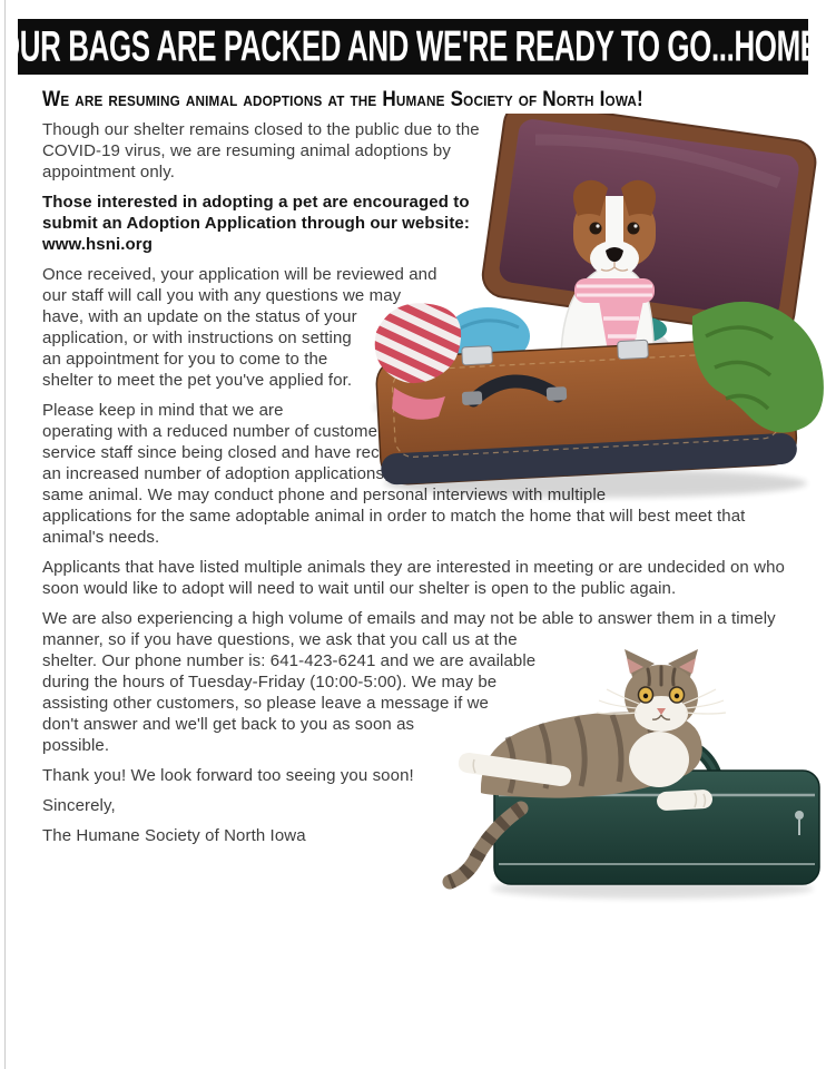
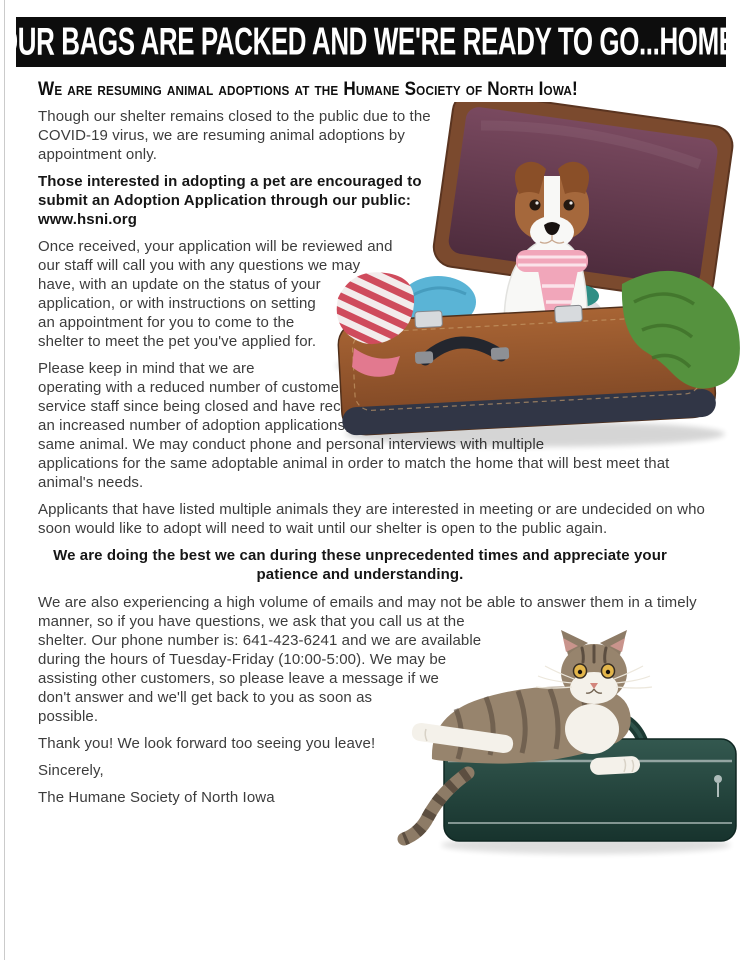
  UR BAGS ARE PACKED AND WE'RE READY TO GO...HOM
  We are resuming animal adoptions at the Humane Society of North Iowa!
  Though our shelter remains closed to the public due to the COVID-19 virus, we are resuming animal adoptions by appointment only.
- Those interested in adopting a pet are encouraged to submit an Adoption Application through our website:
+ Those interested in adopting a pet are encouraged to submit an Adoption Application through our public:
  www.hsni.org
  Once received, your application will be reviewed and our staff will call you with any questions we may have, with an update on the status of your application, or with instructions on setting an appointment for you to come to the shelter to meet the pet you've applied for.
  Please keep in mind that we are operating with a reduced number of custome service staff since being closed and have rec an increased number of adoption applications same animal. We may conduct phone and personal interviews with multiple applications for the same adoptable animal in order to match the home that will best meet that animal's needs.
  Applicants that have listed multiple animals they are interested in meeting or are undecided on who soon would like to adopt will need to wait until our shelter is open to the public again.
+ We are doing the best we can during these unprecedented times and appreciate your patience and understanding.
  We are also experiencing a high volume of emails and may not be able to answer them in a timely manner, so if you have questions, we ask that you call us at the shelter. Our phone number is: 641-423-6241 and we are available during the hours of Tuesday-Friday (10:00-5:00). We may be assisting other customers, so please leave a message if we don't answer and we'll get back to you as soon as possible.
- Thank you! We look forward too seeing you soon!
+ Thank you! We look forward too seeing you leave!
  Sincerely,
  The Humane Society of North Iowa
